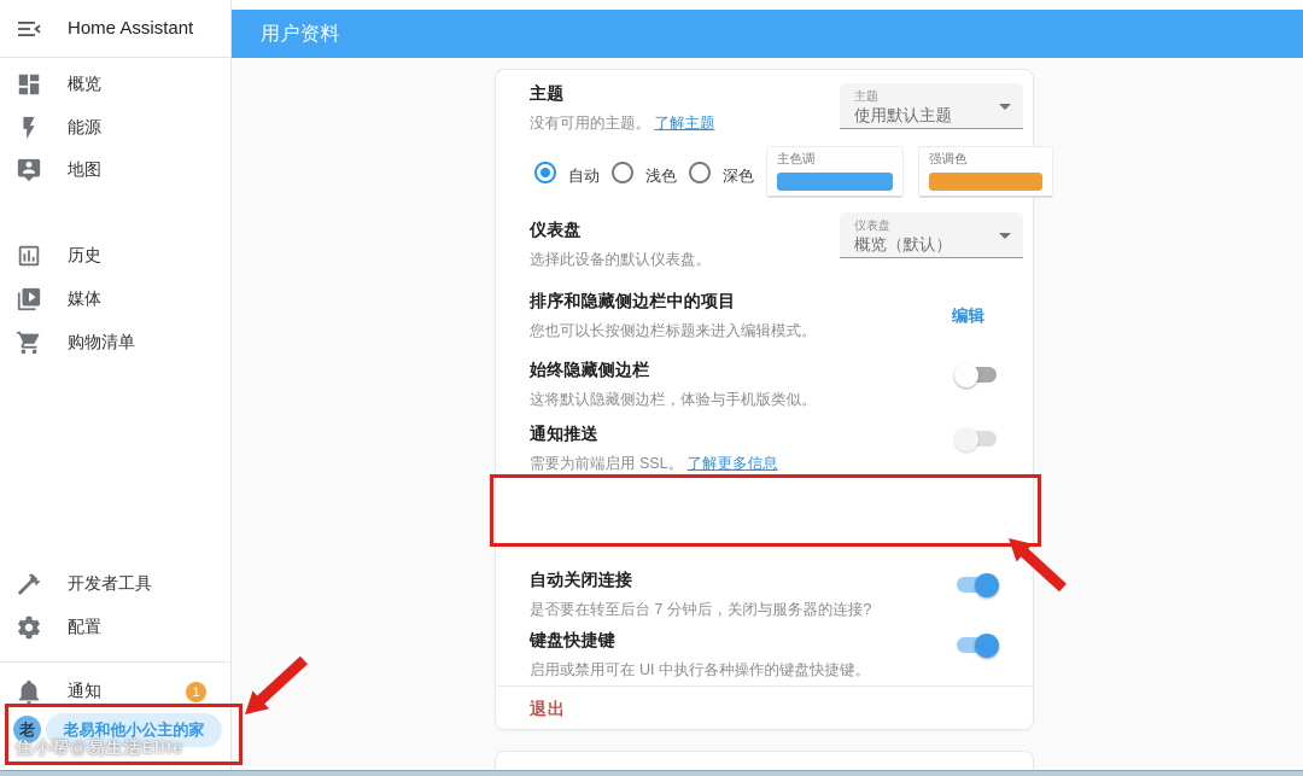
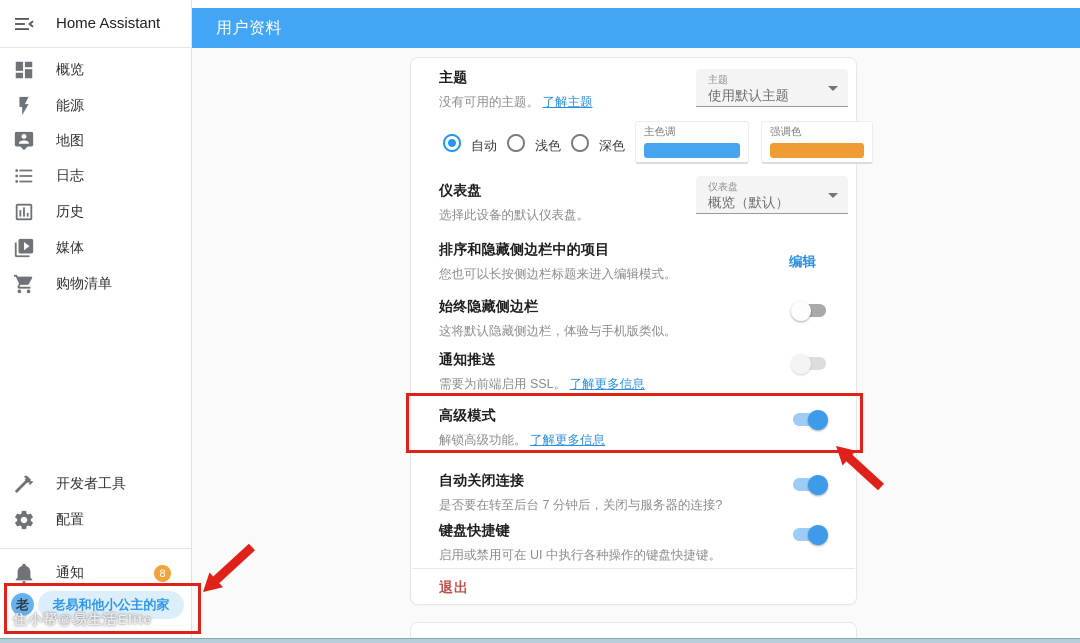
  用户资料
  Home Assistant
  概览
  能源
  地图
+ 日志
  历史
  媒体
  购物清单
  开发者工具
  配置
  通知
- 1
+ 8
  老
  老易和他小公主的家
  住小帮@易生活Elite
  主题
  没有可用的主题。 了解主题
  主题
  使用默认主题
  自动
  浅色
  深色
  主色调
  强调色
  仪表盘
  选择此设备的默认仪表盘。
  仪表盘
  概览（默认）
  排序和隐藏侧边栏中的项目
  您也可以长按侧边栏标题来进入编辑模式。
  编辑
  始终隐藏侧边栏
  这将默认隐藏侧边栏，体验与手机版类似。
  通知推送
  需要为前端启用 SSL。 了解更多信息
+ 高级模式
+ 解锁高级功能。 了解更多信息
  自动关闭连接
  是否要在转至后台 7 分钟后，关闭与服务器的连接?
  键盘快捷键
  启用或禁用可在 UI 中执行各种操作的键盘快捷键。
  退出
